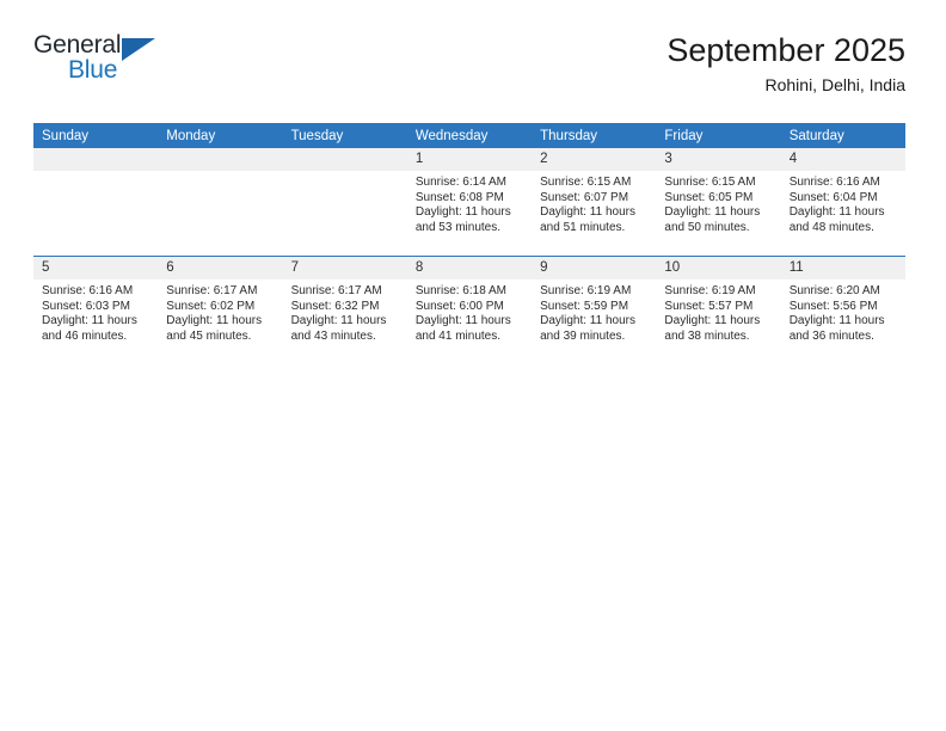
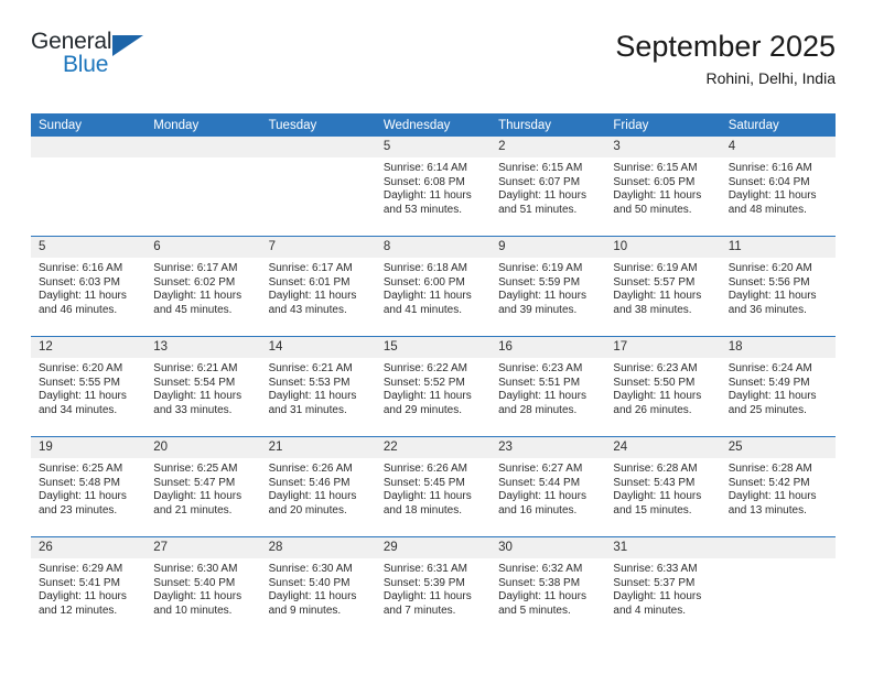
  General
  Blue
  September 2025
  Rohini, Delhi, India
  Sunday	Monday	Tuesday	Wednesday	Thursday	Friday	Saturday
- 			1Sunrise: 6:14 AMSunset: 6:08 PMDaylight: 11 hoursand 53 minutes.	2Sunrise: 6:15 AMSunset: 6:07 PMDaylight: 11 hoursand 51 minutes.	3Sunrise: 6:15 AMSunset: 6:05 PMDaylight: 11 hoursand 50 minutes.	4Sunrise: 6:16 AMSunset: 6:04 PMDaylight: 11 hoursand 48 minutes.
+ 			5Sunrise: 6:14 AMSunset: 6:08 PMDaylight: 11 hoursand 53 minutes.	2Sunrise: 6:15 AMSunset: 6:07 PMDaylight: 11 hoursand 51 minutes.	3Sunrise: 6:15 AMSunset: 6:05 PMDaylight: 11 hoursand 50 minutes.	4Sunrise: 6:16 AMSunset: 6:04 PMDaylight: 11 hoursand 48 minutes.
- 5Sunrise: 6:16 AMSunset: 6:03 PMDaylight: 11 hoursand 46 minutes.	6Sunrise: 6:17 AMSunset: 6:02 PMDaylight: 11 hoursand 45 minutes.	7Sunrise: 6:17 AMSunset: 6:32 PMDaylight: 11 hoursand 43 minutes.	8Sunrise: 6:18 AMSunset: 6:00 PMDaylight: 11 hoursand 41 minutes.	9Sunrise: 6:19 AMSunset: 5:59 PMDaylight: 11 hoursand 39 minutes.	10Sunrise: 6:19 AMSunset: 5:57 PMDaylight: 11 hoursand 38 minutes.	11Sunrise: 6:20 AMSunset: 5:56 PMDaylight: 11 hoursand 36 minutes.
+ 5Sunrise: 6:16 AMSunset: 6:03 PMDaylight: 11 hoursand 46 minutes.	6Sunrise: 6:17 AMSunset: 6:02 PMDaylight: 11 hoursand 45 minutes.	7Sunrise: 6:17 AMSunset: 6:01 PMDaylight: 11 hoursand 43 minutes.	8Sunrise: 6:18 AMSunset: 6:00 PMDaylight: 11 hoursand 41 minutes.	9Sunrise: 6:19 AMSunset: 5:59 PMDaylight: 11 hoursand 39 minutes.	10Sunrise: 6:19 AMSunset: 5:57 PMDaylight: 11 hoursand 38 minutes.	11Sunrise: 6:20 AMSunset: 5:56 PMDaylight: 11 hoursand 36 minutes.
+ 12Sunrise: 6:20 AMSunset: 5:55 PMDaylight: 11 hoursand 34 minutes.	13Sunrise: 6:21 AMSunset: 5:54 PMDaylight: 11 hoursand 33 minutes.	14Sunrise: 6:21 AMSunset: 5:53 PMDaylight: 11 hoursand 31 minutes.	15Sunrise: 6:22 AMSunset: 5:52 PMDaylight: 11 hoursand 29 minutes.	16Sunrise: 6:23 AMSunset: 5:51 PMDaylight: 11 hoursand 28 minutes.	17Sunrise: 6:23 AMSunset: 5:50 PMDaylight: 11 hoursand 26 minutes.	18Sunrise: 6:24 AMSunset: 5:49 PMDaylight: 11 hoursand 25 minutes.
+ 19Sunrise: 6:25 AMSunset: 5:48 PMDaylight: 11 hoursand 23 minutes.	20Sunrise: 6:25 AMSunset: 5:47 PMDaylight: 11 hoursand 21 minutes.	21Sunrise: 6:26 AMSunset: 5:46 PMDaylight: 11 hoursand 20 minutes.	22Sunrise: 6:26 AMSunset: 5:45 PMDaylight: 11 hoursand 18 minutes.	23Sunrise: 6:27 AMSunset: 5:44 PMDaylight: 11 hoursand 16 minutes.	24Sunrise: 6:28 AMSunset: 5:43 PMDaylight: 11 hoursand 15 minutes.	25Sunrise: 6:28 AMSunset: 5:42 PMDaylight: 11 hoursand 13 minutes.
+ 26Sunrise: 6:29 AMSunset: 5:41 PMDaylight: 11 hoursand 12 minutes.	27Sunrise: 6:30 AMSunset: 5:40 PMDaylight: 11 hoursand 10 minutes.	28Sunrise: 6:30 AMSunset: 5:40 PMDaylight: 11 hoursand 9 minutes.	29Sunrise: 6:31 AMSunset: 5:39 PMDaylight: 11 hoursand 7 minutes.	30Sunrise: 6:32 AMSunset: 5:38 PMDaylight: 11 hoursand 5 minutes.	31Sunrise: 6:33 AMSunset: 5:37 PMDaylight: 11 hoursand 4 minutes.
